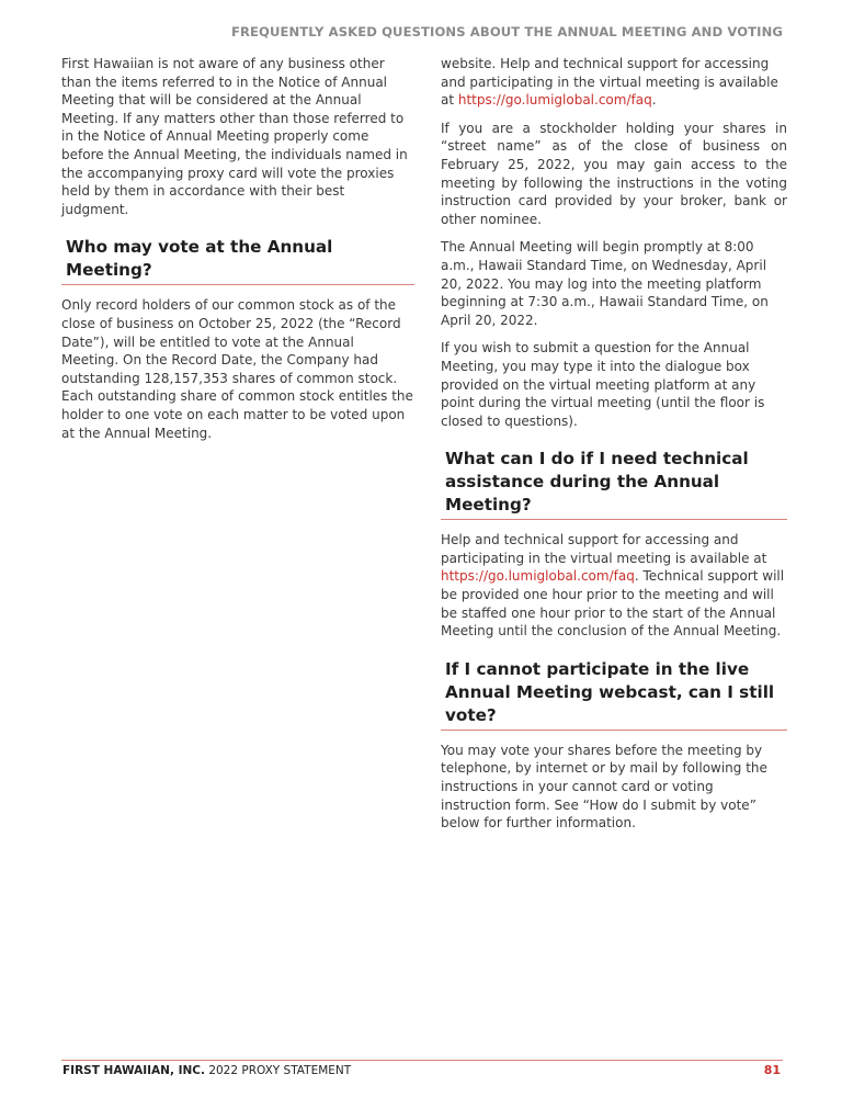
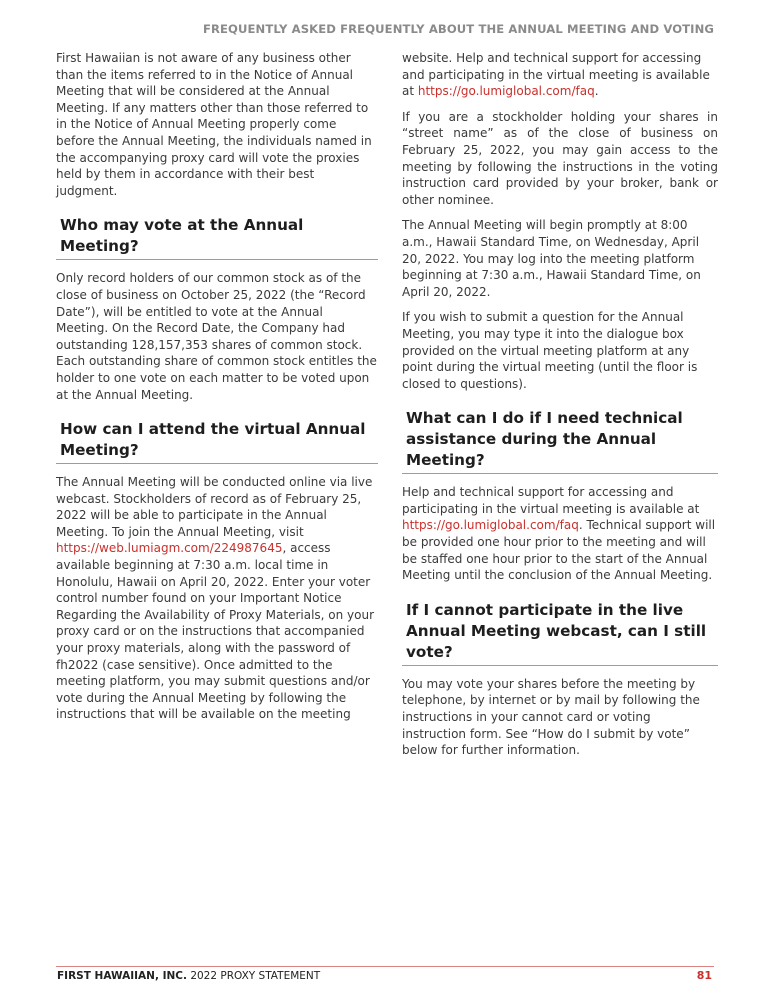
- FREQUENTLY ASKED QUESTIONS ABOUT THE ANNUAL MEETING AND VOTING
+ FREQUENTLY ASKED FREQUENTLY ABOUT THE ANNUAL MEETING AND VOTING
  First Hawaiian is not aware of any business other than the items referred to in the Notice of Annual Meeting that will be considered at the Annual Meeting. If any matters other than those referred to in the Notice of Annual Meeting properly come before the Annual Meeting, the individuals named in the accompanying proxy card will vote the proxies held by them in accordance with their best judgment.
  Who may vote at the Annual Meeting?
  Only record holders of our common stock as of the close of business on October 25, 2022 (the “Record Date”), will be entitled to vote at the Annual Meeting. On the Record Date, the Company had outstanding 128,157,353 shares of common stock. Each outstanding share of common stock entitles the holder to one vote on each matter to be voted upon at the Annual Meeting.
+ How can I attend the virtual Annual Meeting?
+ The Annual Meeting will be conducted online via live webcast. Stockholders of record as of February 25, 2022 will be able to participate in the Annual Meeting. To join the Annual Meeting, visit https://web.lumiagm.com/224987645, access available beginning at 7:30 a.m. local time in Honolulu, Hawaii on April 20, 2022. Enter your voter control number found on your Important Notice Regarding the Availability of Proxy Materials, on your proxy card or on the instructions that accompanied your proxy materials, along with the password of fh2022 (case sensitive). Once admitted to the meeting platform, you may submit questions and/or vote during the Annual Meeting by following the instructions that will be available on the meeting
  website. Help and technical support for accessing and participating in the virtual meeting is available at https://go.lumiglobal.com/faq.
  If you are a stockholder holding your shares in “street name” as of the close of business on February 25, 2022, you may gain access to the meeting by following the instructions in the voting instruction card provided by your broker, bank or other nominee.
  The Annual Meeting will begin promptly at 8:00 a.m., Hawaii Standard Time, on Wednesday, April 20, 2022. You may log into the meeting platform beginning at 7:30 a.m., Hawaii Standard Time, on April 20, 2022.
  If you wish to submit a question for the Annual Meeting, you may type it into the dialogue box provided on the virtual meeting platform at any point during the virtual meeting (until the floor is closed to questions).
  What can I do if I need technical assistance during the Annual Meeting?
  Help and technical support for accessing and participating in the virtual meeting is available at https://go.lumiglobal.com/faq. Technical support will be provided one hour prior to the meeting and will be staffed one hour prior to the start of the Annual Meeting until the conclusion of the Annual Meeting.
  If I cannot participate in the live Annual Meeting webcast, can I still vote?
  You may vote your shares before the meeting by telephone, by internet or by mail by following the instructions in your cannot card or voting instruction form. See “How do I submit by vote” below for further information.
  FIRST HAWAIIAN, INC. 2022 PROXY STATEMENT
  81
